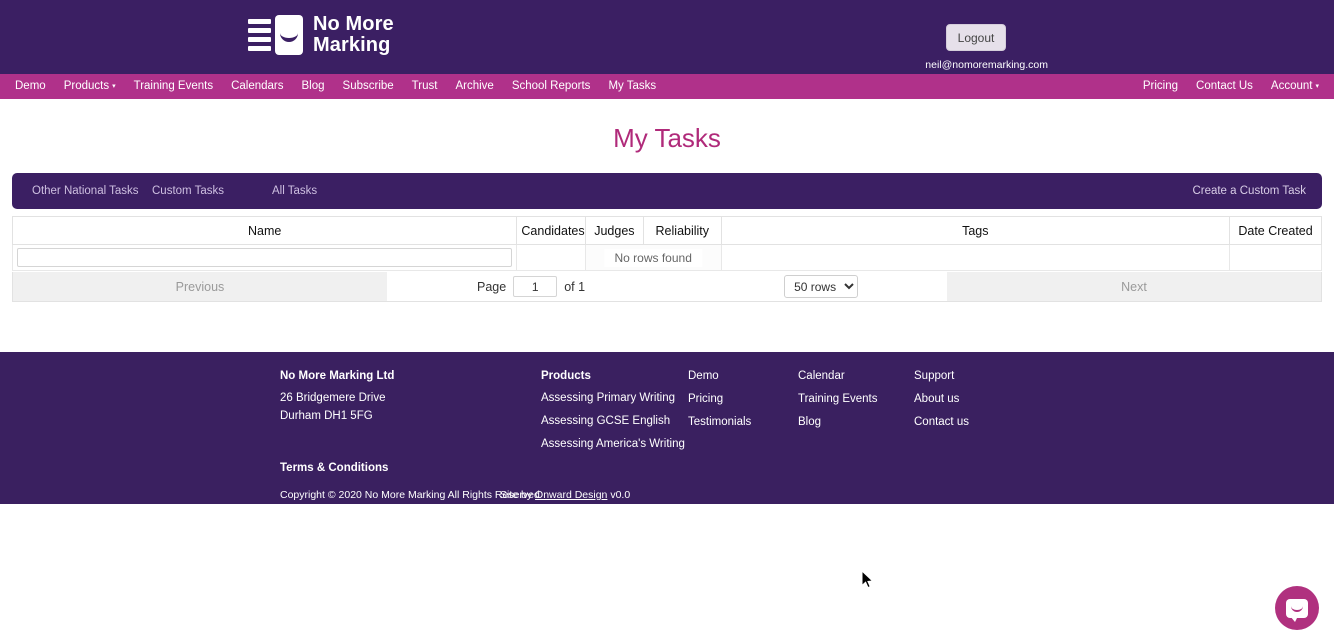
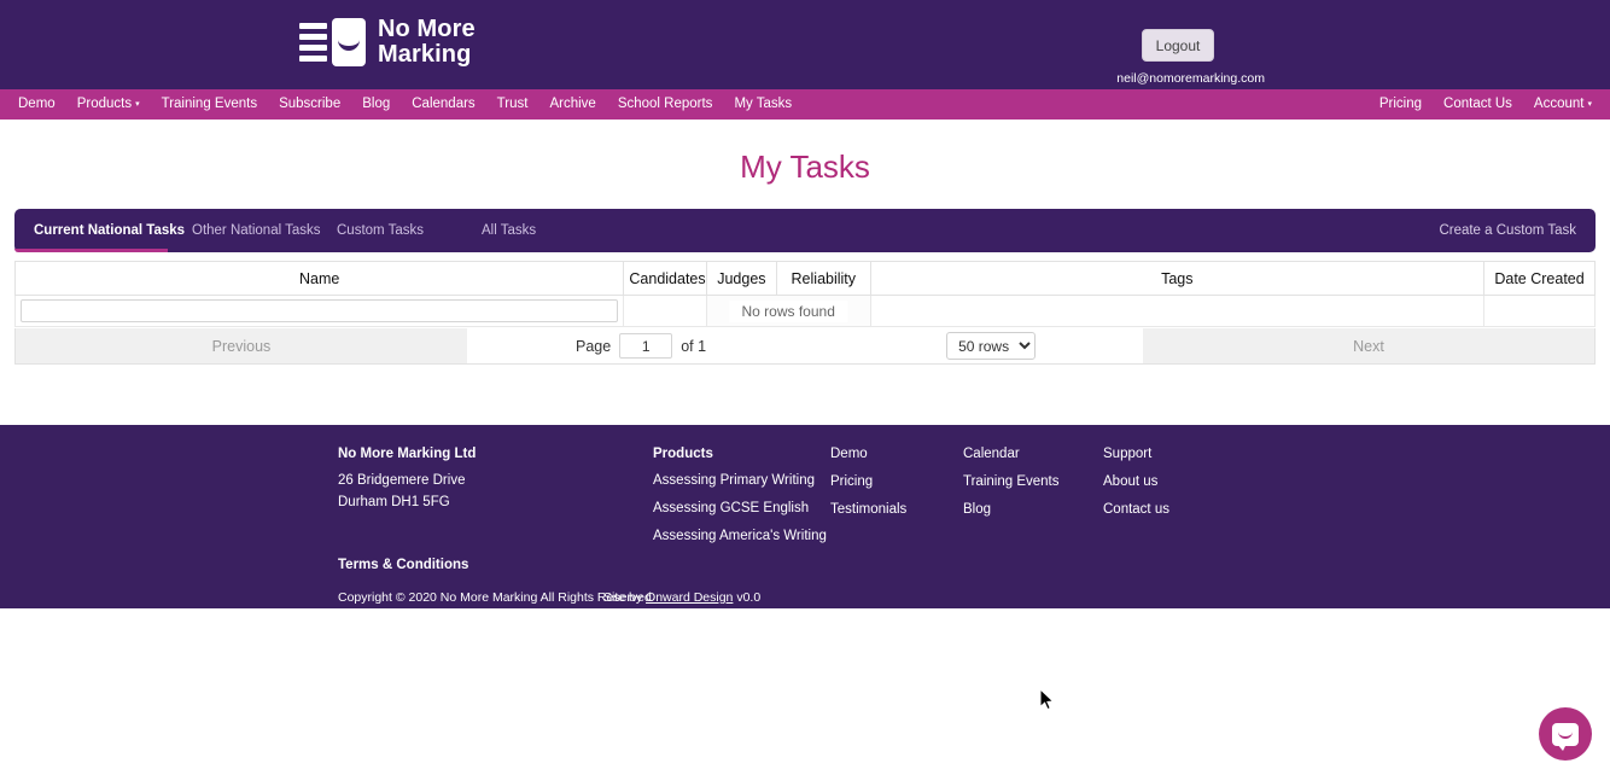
  No More
  Marking
  Logout
  neil@nomoremarking.com
  Demo
  Products
  Training Events
- Calendars
+ Subscribe
  Blog
- Subscribe
+ Calendars
  Trust
  Archive
  School Reports
  My Tasks
  Pricing
  Contact Us
  Account
  My Tasks
+ Current National Tasks
  Other National Tasks
  Custom Tasks
  All Tasks
  Create a Custom Task
  Name	Candidates	Judges	Reliability	Tags	Date Created
  		No rows found
  Previous
  Page
  1
  of 1
  50 rows
  Next
  No More Marking Ltd
  26 Bridgemere Drive
  Durham DH1 5FG
  Products
  Assessing Primary Writing
  Assessing GCSE English
  Assessing America's Writing
  Demo
  Pricing
  Testimonials
  Calendar
  Training Events
  Blog
  Support
  About us
  Contact us
  Terms & Conditions
  Copyright © 2020 No More Marking All Rights Reserved
  Site by Onward Design v0.0
